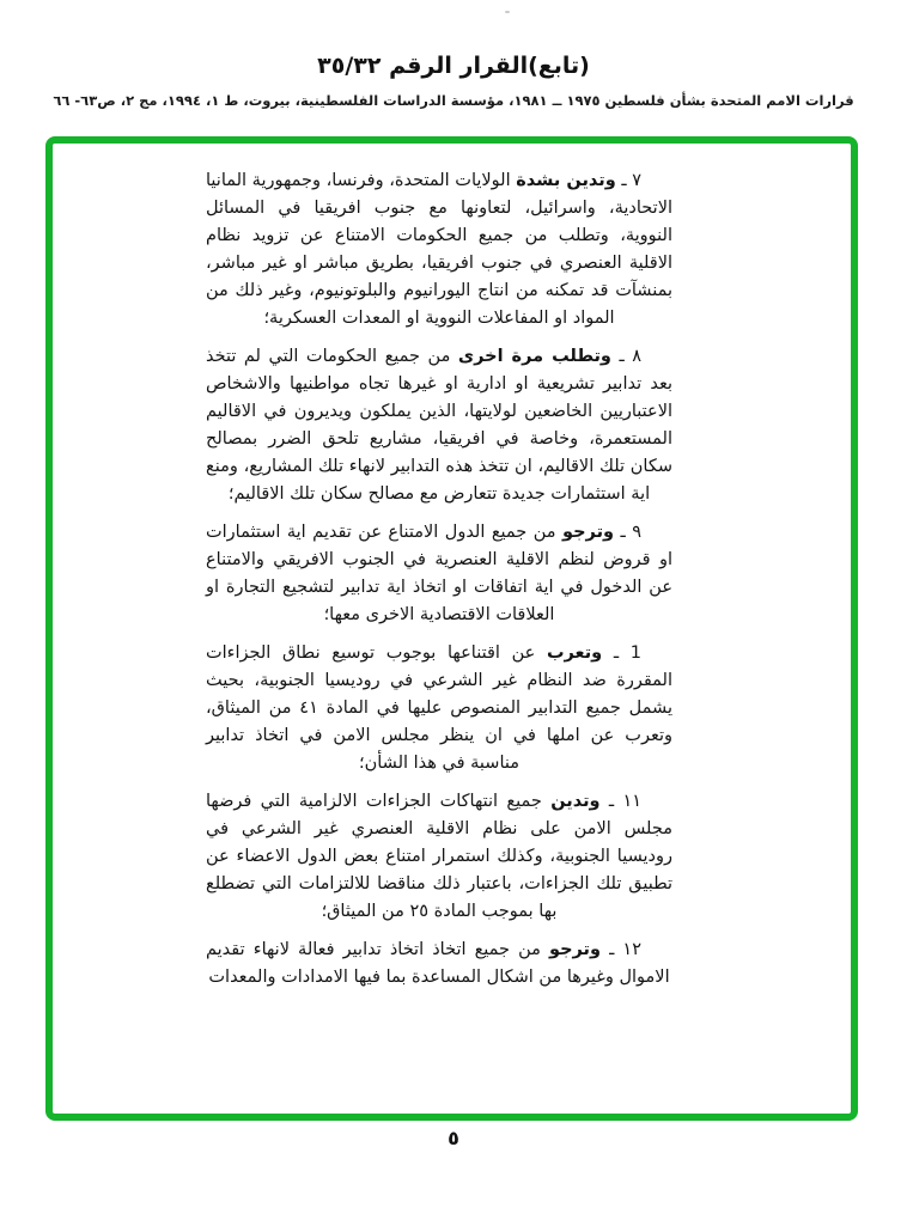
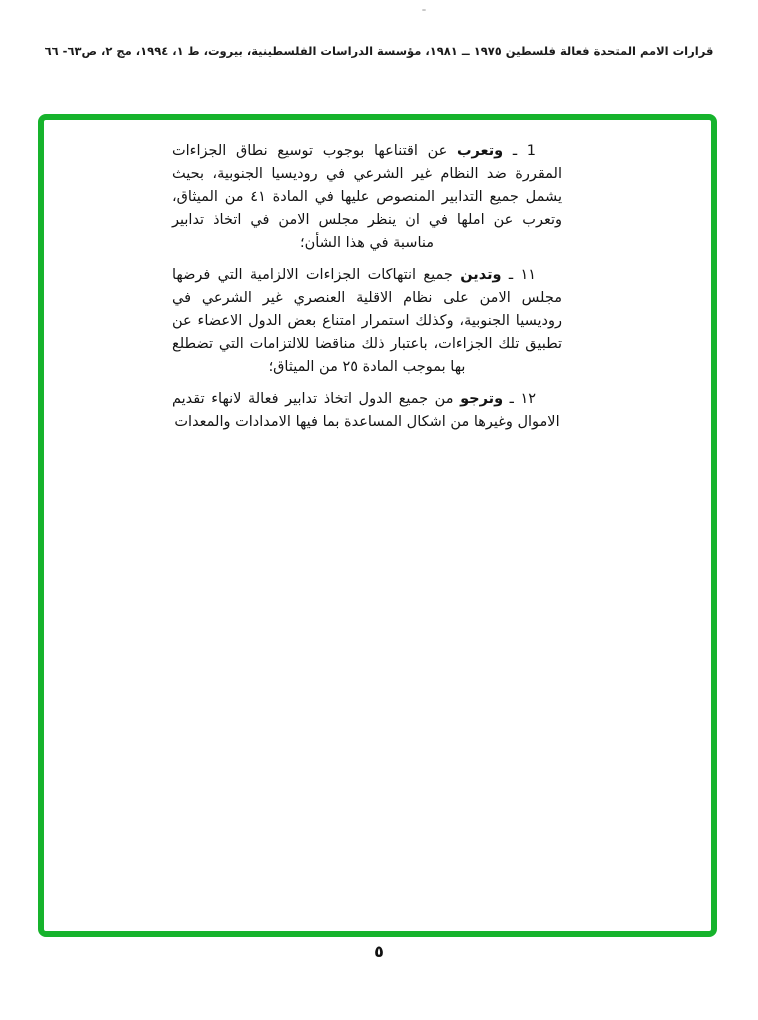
- (تابع)القرار الرقم ٣٥/٣٢
- قرارات الامم المتحدة بشأن فلسطين ١٩٧٥ ــ ١٩٨١، مؤسسة الدراسات الفلسطينية، بيروت، ط ١، ١٩٩٤، مج ٢، ص٦٣- ٦٦
+ قرارات الامم المتحدة فعالة فلسطين ١٩٧٥ ــ ١٩٨١، مؤسسة الدراسات الفلسطينية، بيروت، ط ١، ١٩٩٤، مج ٢، ص٦٣- ٦٦
- ٧ ـ وتدين بشدة الولايات المتحدة، وفرنسا، وجمهورية المانيا الاتحادية، واسرائيل، لتعاونها مع جنوب افريقيا في المسائل النووية، وتطلب من جميع الحكومات الامتناع عن تزويد نظام الاقلية العنصري في جنوب افريقيا، بطريق مباشر او غير مباشر، بمنشآت قد تمكنه من انتاج اليورانيوم والبلوتونيوم، وغير ذلك من المواد او المفاعلات النووية او المعدات العسكرية؛
- ٨ ـ وتطلب مرة اخرى من جميع الحكومات التي لم تتخذ بعد تدابير تشريعية او ادارية او غيرها تجاه مواطنيها والاشخاص الاعتباريين الخاضعين لولايتها، الذين يملكون ويديرون في الاقاليم المستعمرة، وخاصة في افريقيا، مشاريع تلحق الضرر بمصالح سكان تلك الاقاليم، ان تتخذ هذه التدابير لانهاء تلك المشاريع، ومنع اية استثمارات جديدة تتعارض مع مصالح سكان تلك الاقاليم؛
- ٩ ـ وترجو من جميع الدول الامتناع عن تقديم اية استثمارات او قروض لنظم الاقلية العنصرية في الجنوب الافريقي والامتناع عن الدخول في اية اتفاقات او اتخاذ اية تدابير لتشجيع التجارة او العلاقات الاقتصادية الاخرى معها؛
  1 ـ وتعرب عن اقتناعها بوجوب توسيع نطاق الجزاءات المقررة ضد النظام غير الشرعي في روديسيا الجنوبية، بحيث يشمل جميع التدابير المنصوص عليها في المادة ٤١ من الميثاق، وتعرب عن املها في ان ينظر مجلس الامن في اتخاذ تدابير مناسبة في هذا الشأن؛
  ١١ ـ وتدين جميع انتهاكات الجزاءات الالزامية التي فرضها مجلس الامن على نظام الاقلية العنصري غير الشرعي في روديسيا الجنوبية، وكذلك استمرار امتناع بعض الدول الاعضاء عن تطبيق تلك الجزاءات، باعتبار ذلك مناقضا للالتزامات التي تضطلع بها بموجب المادة ٢٥ من الميثاق؛
- ١٢ ـ وترجو من جميع اتخاذ اتخاذ تدابير فعالة لانهاء تقديم الاموال وغيرها من اشكال المساعدة بما فيها الامدادات والمعدات
+ ١٢ ـ وترجو من جميع الدول اتخاذ تدابير فعالة لانهاء تقديم الاموال وغيرها من اشكال المساعدة بما فيها الامدادات والمعدات
  ٥
